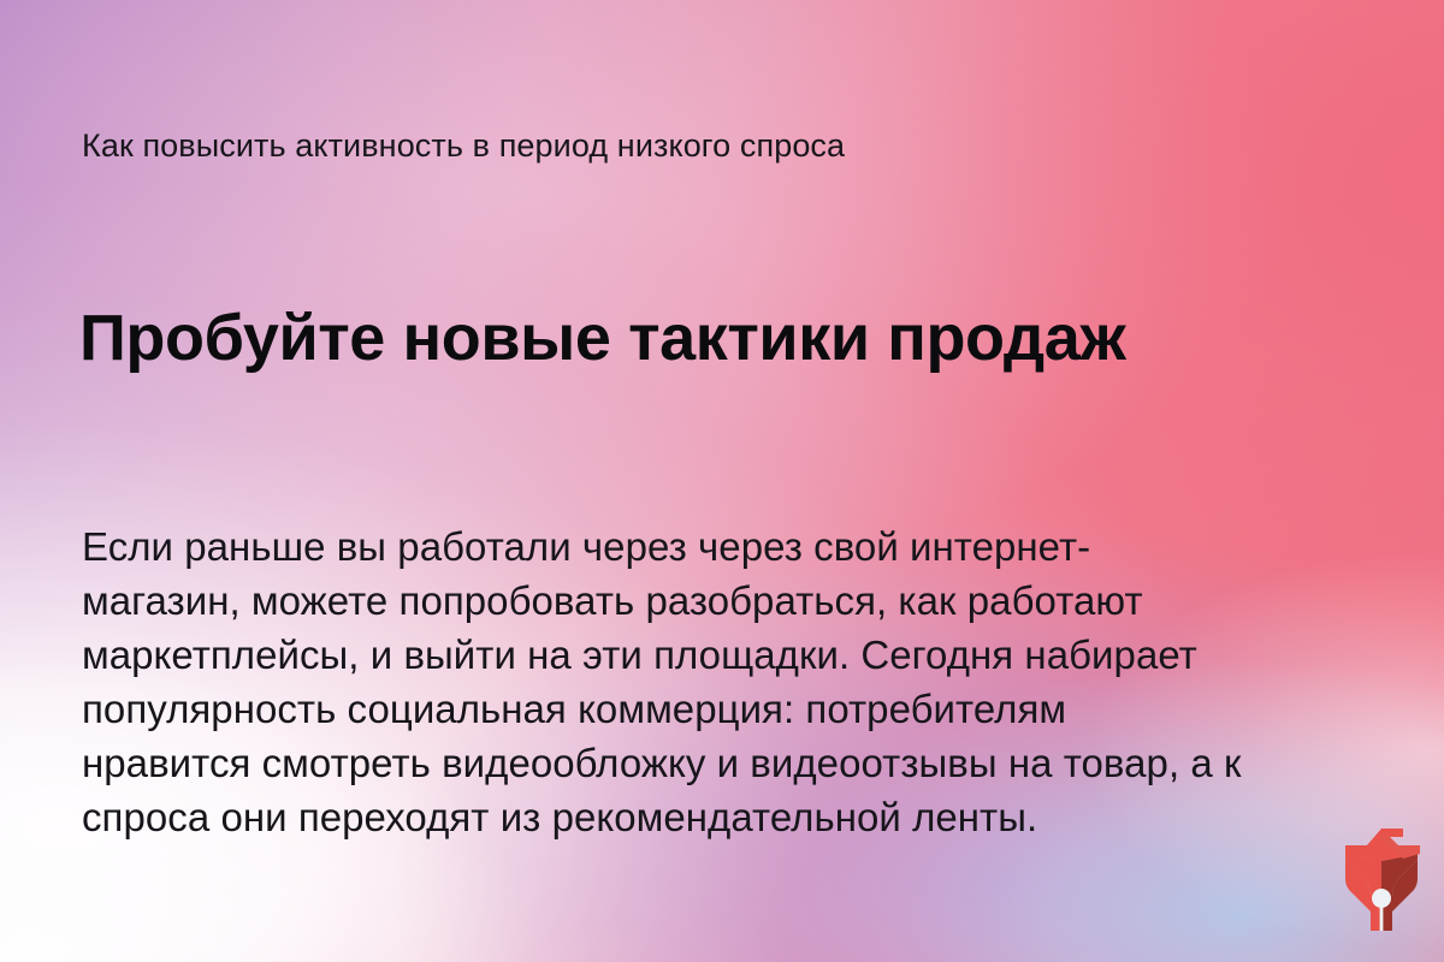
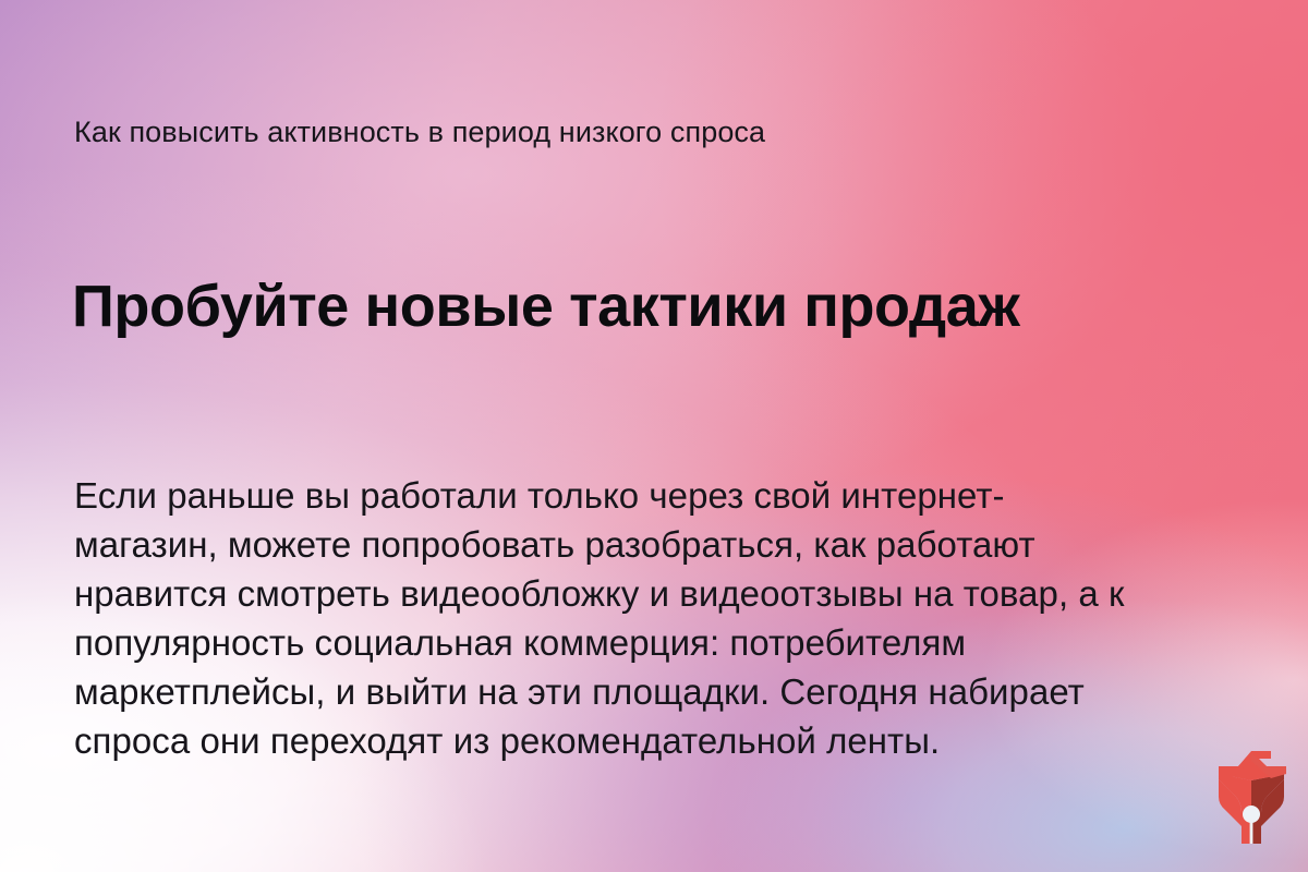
  Как повысить активность в период низкого спроса
  Пробуйте новые тактики продаж
- Если раньше вы работали через через свой интернет-
+ Если раньше вы работали только через свой интернет-
  магазин, можете попробовать разобраться, как работают
- маркетплейсы, и выйти на эти площадки. Сегодня набирает
+ нравится смотреть видеообложку и видеоотзывы на товар, а к
  популярность социальная коммерция: потребителям
- нравится смотреть видеообложку и видеоотзывы на товар, а к
+ маркетплейсы, и выйти на эти площадки. Сегодня набирает
  спроса они переходят из рекомендательной ленты.
